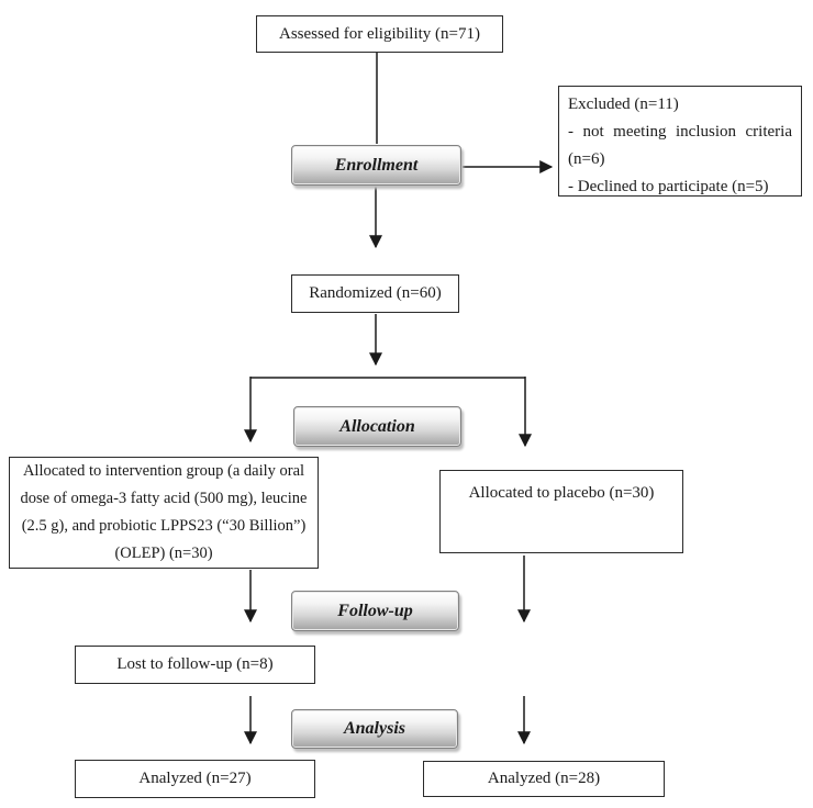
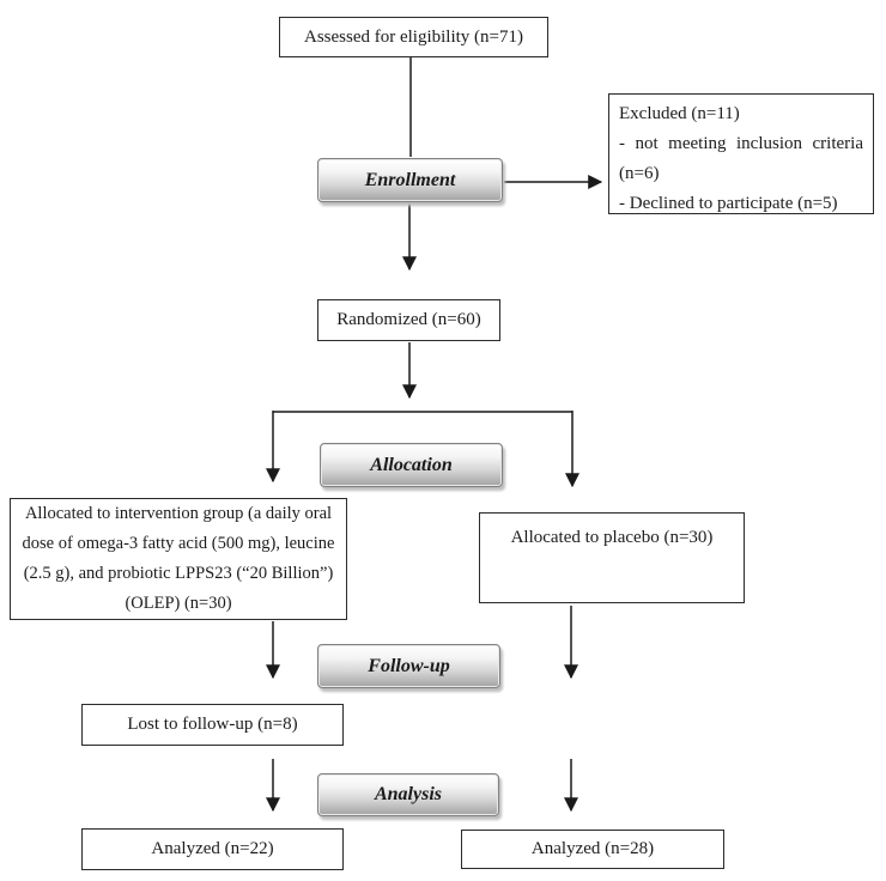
  Assessed for eligibility (n=71)
  Enrollment
  Excluded (n=11)
  - not meeting inclusion criteria (n=6)
  - Declined to participate (n=5)
  Randomized (n=60)
  Allocation
- Allocated to intervention group (a daily oral dose of omega-3 fatty acid (500 mg), leucine (2.5 g), and probiotic LPPS23 (“30 Billion”) (OLEP) (n=30)
+ Allocated to intervention group (a daily oral dose of omega-3 fatty acid (500 mg), leucine (2.5 g), and probiotic LPPS23 (“20 Billion”) (OLEP) (n=30)
  Allocated to placebo (n=30)
  Follow-up
  Lost to follow-up (n=8)
  Analysis
- Analyzed (n=27)
+ Analyzed (n=22)
  Analyzed (n=28)
